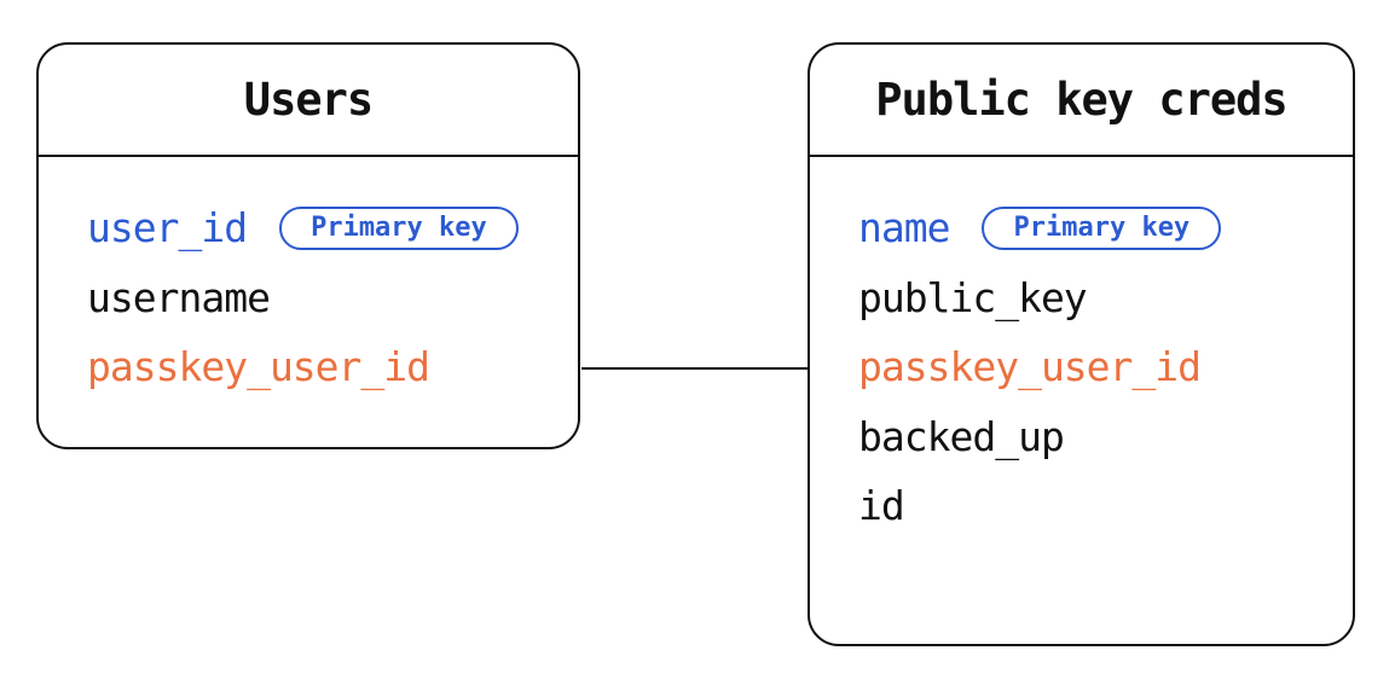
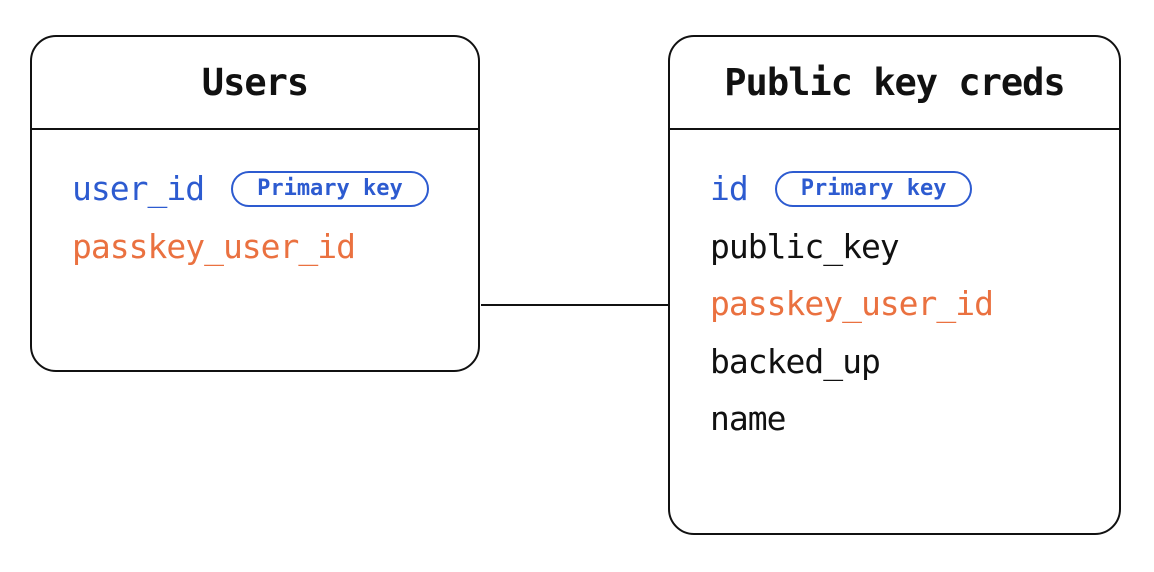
  Users
  user_id
  Primary key
- username
  passkey_user_id
  Public key creds
- name
+ id
  Primary key
  public_key
  passkey_user_id
  backed_up
- id
+ name
